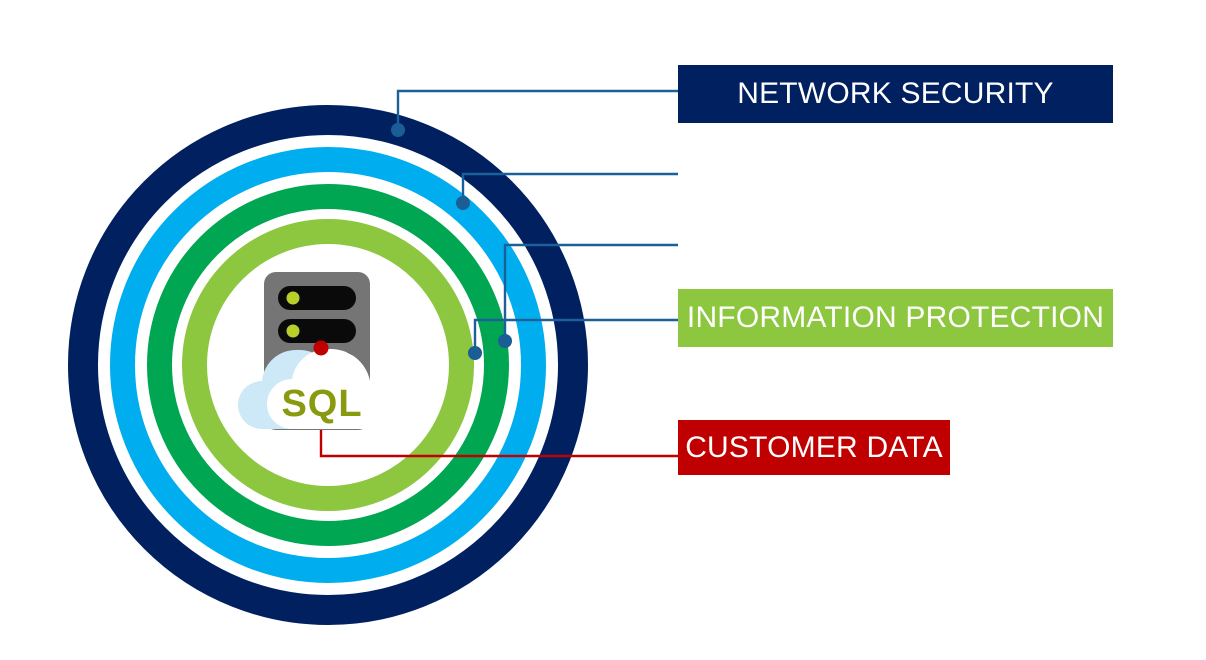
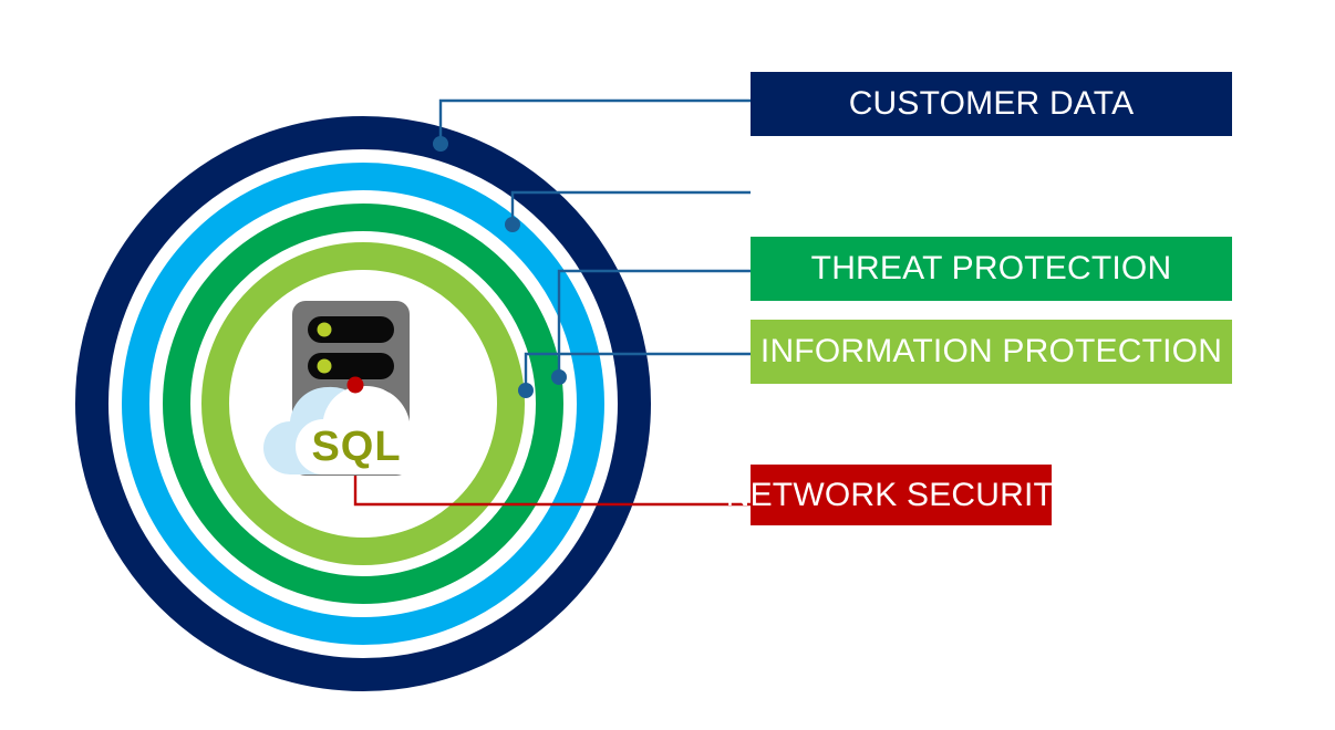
  SQL
- NETWORK SECURITY
+ CUSTOMER DATA
+ THREAT PROTECTION
  INFORMATION PROTECTION
- CUSTOMER DATA
+ NETWORK SECURITY
